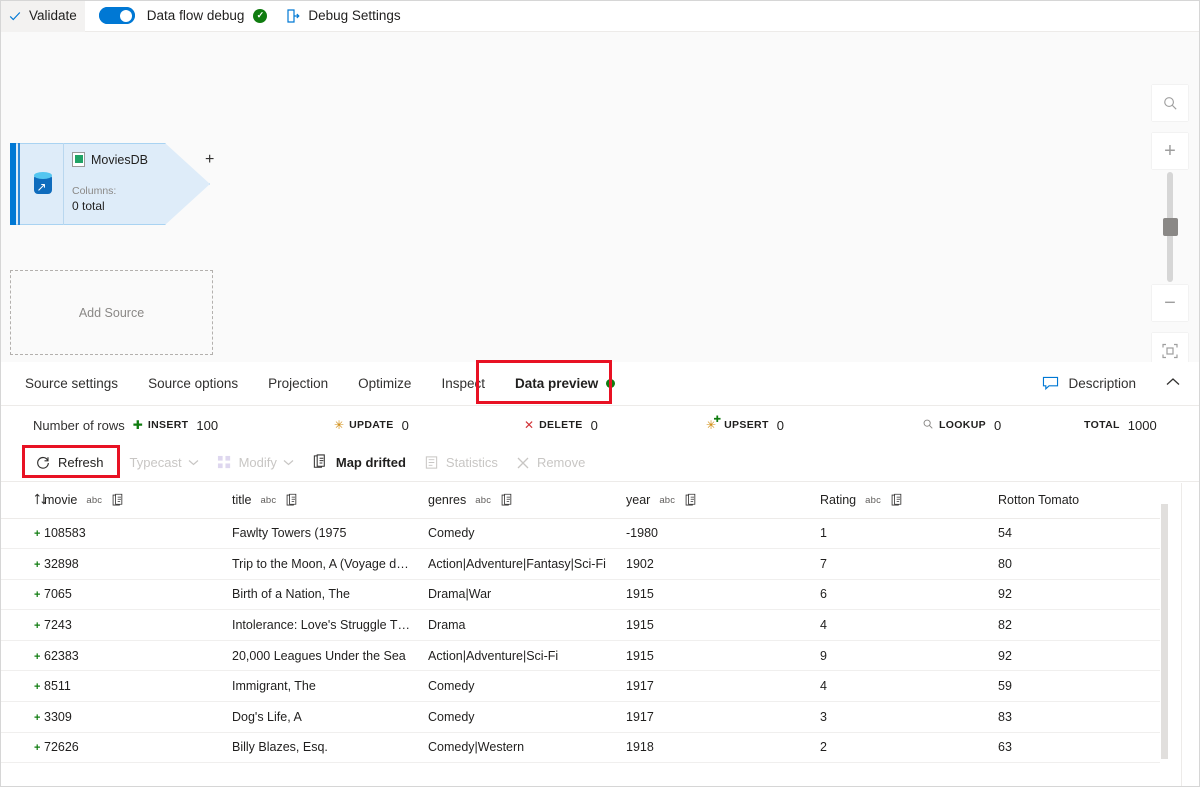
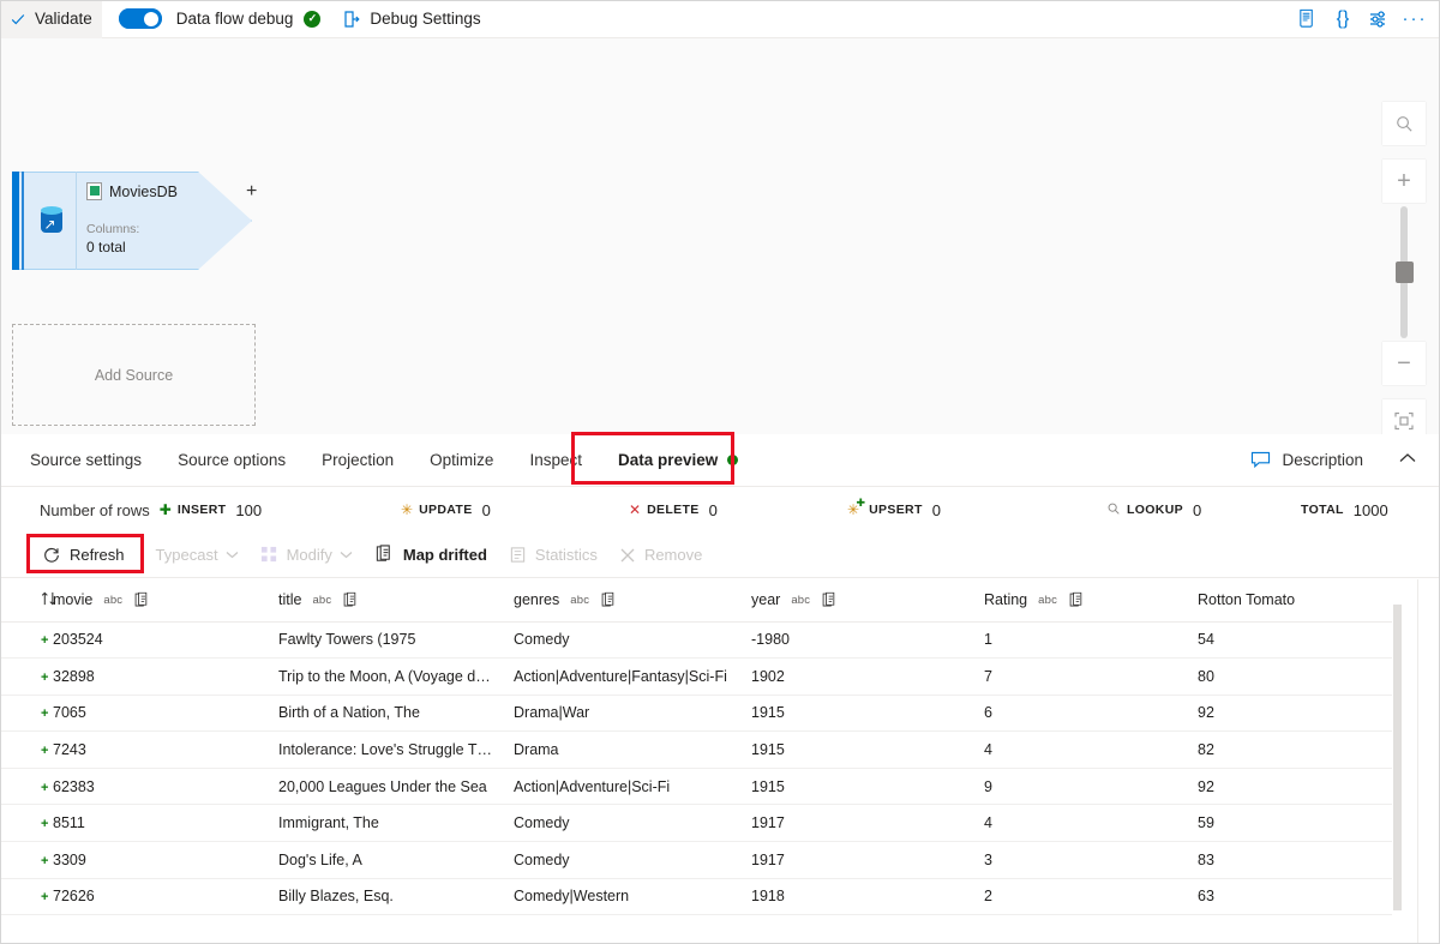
  Validate
  Data flow debug
  ✓
  Debug Settings
+ {}
+ ···
  ↗
  MoviesDB
  Columns:
  0 total
  +
  Add Source
  +
  −
  Source settings
  Source options
  Projection
  Optimize
  Inspect
  Data preview
  Description
  Number of rows
  ✚
  INSERT
  100
  ✳
  UPDATE
  0
  ✕
  DELETE
  0
  ✳
  ✚
  UPSERT
  0
  LOOKUP
  0
  TOTAL
  1000
  Refresh
  Typecast
  Modify
  Map drifted
  Statistics
  Remove
  	movie abc	title abc	genres abc	year abc	Rating abc	Rotton Tomato
- +	108583	Fawlty Towers (1975	Comedy	-1980	1	54
+ +	203524	Fawlty Towers (1975	Comedy	-1980	1	54
  +	32898	Trip to the Moon, A (Voyage d…	Action|Adventure|Fantasy|Sci-Fi	1902	7	80
  +	7065	Birth of a Nation, The	Drama|War	1915	6	92
  +	7243	Intolerance: Love's Struggle T…	Drama	1915	4	82
  +	62383	20,000 Leagues Under the Sea	Action|Adventure|Sci-Fi	1915	9	92
  +	8511	Immigrant, The	Comedy	1917	4	59
  +	3309	Dog's Life, A	Comedy	1917	3	83
  +	72626	Billy Blazes, Esq.	Comedy|Western	1918	2	63
